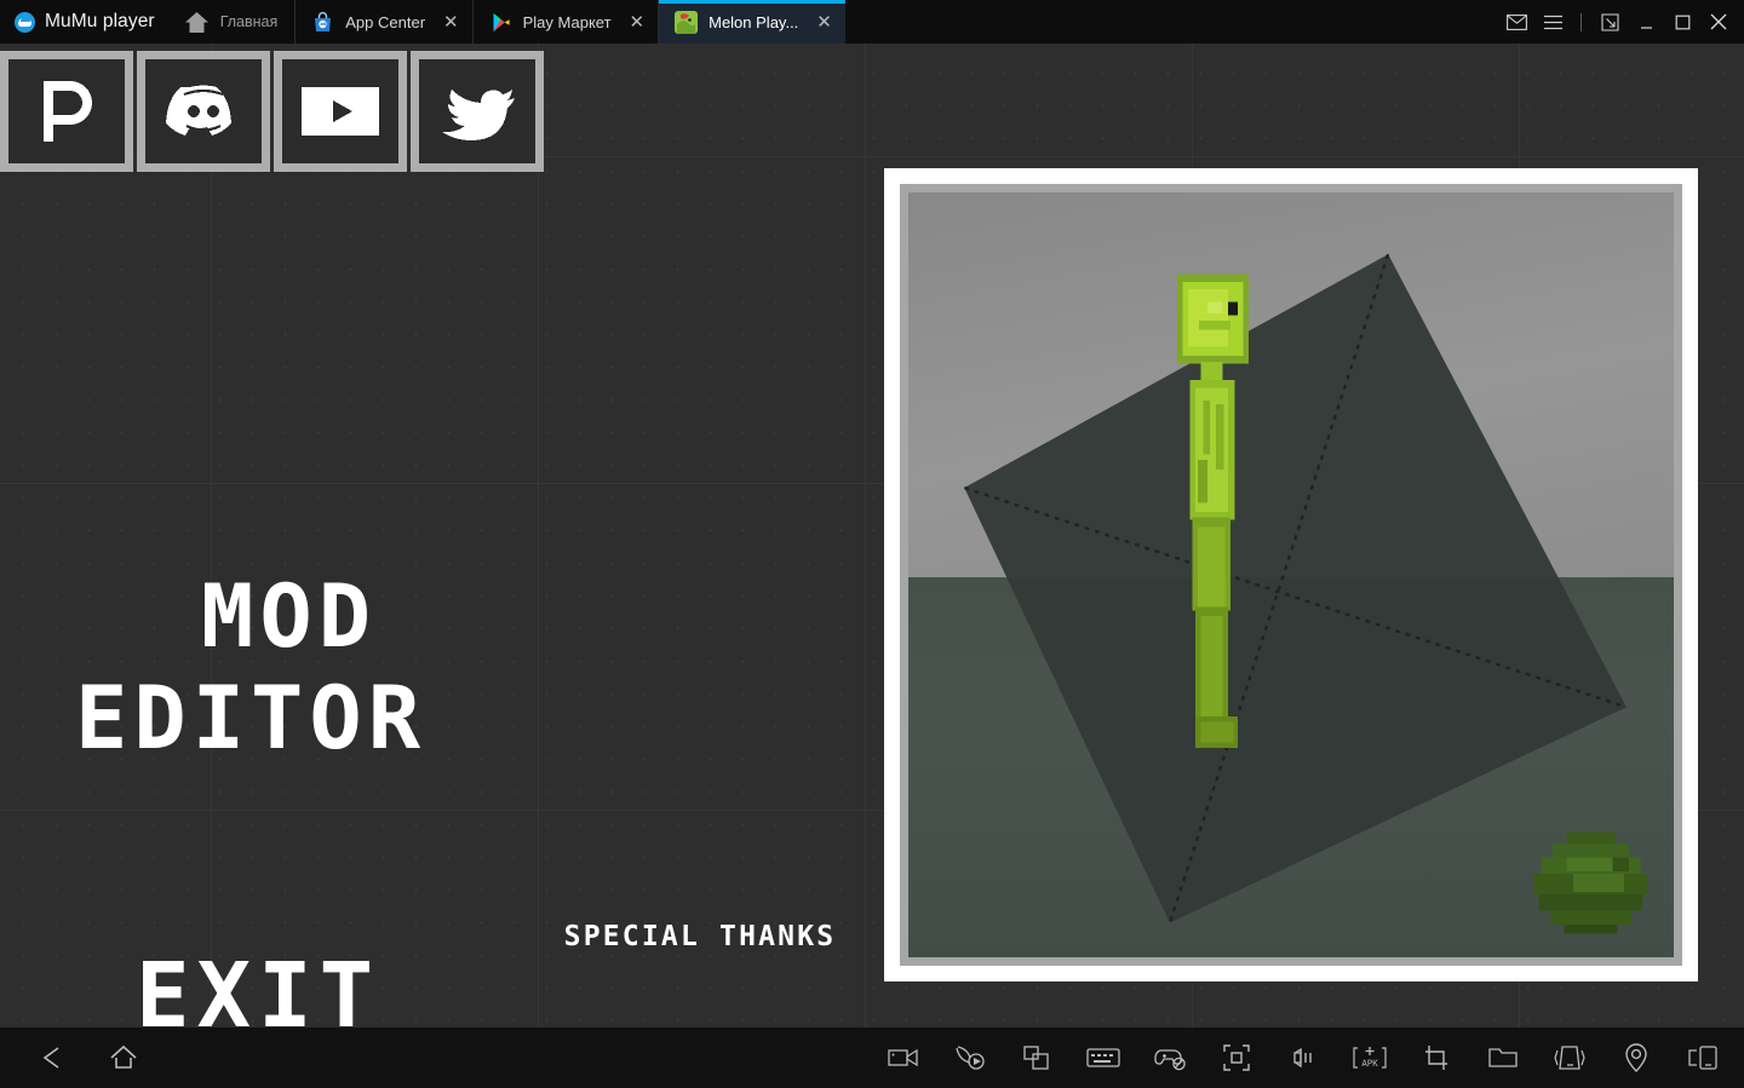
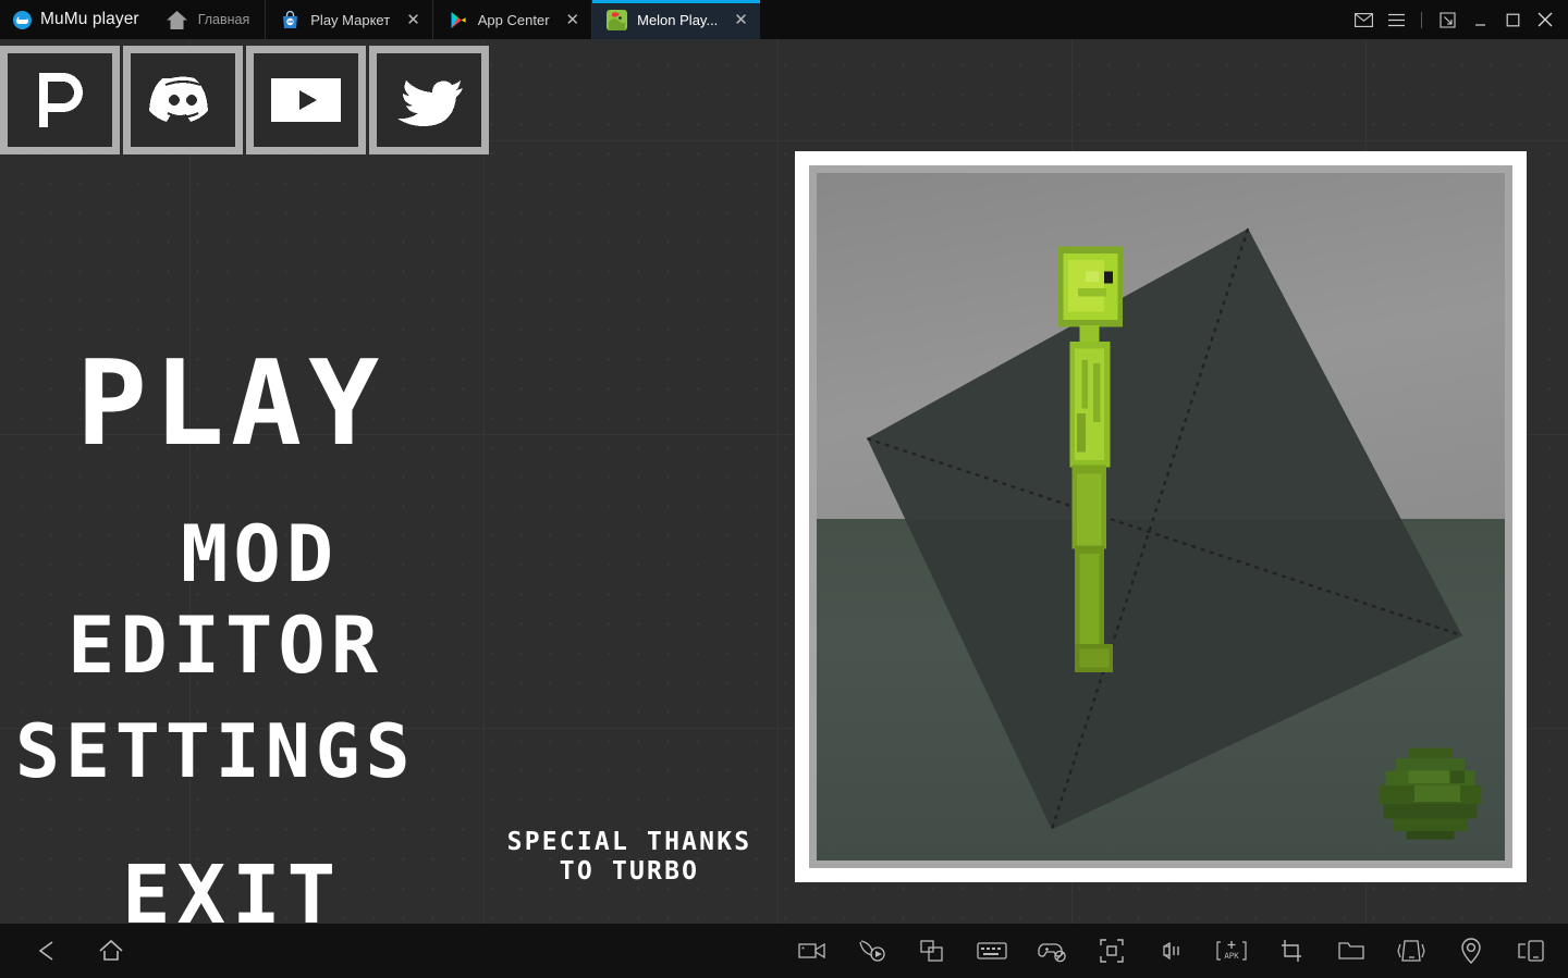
  MuMu player
  Главная
- App Center
+ Play Маркет
  ✕
- Play Маркет
+ App Center
  ✕
  Melon Play...
  ✕
+ PLAY
  MOD
  EDITOR
+ SETTINGS
  EXIT
  SPECIAL THANKS
+ TO TURBO
  APK
